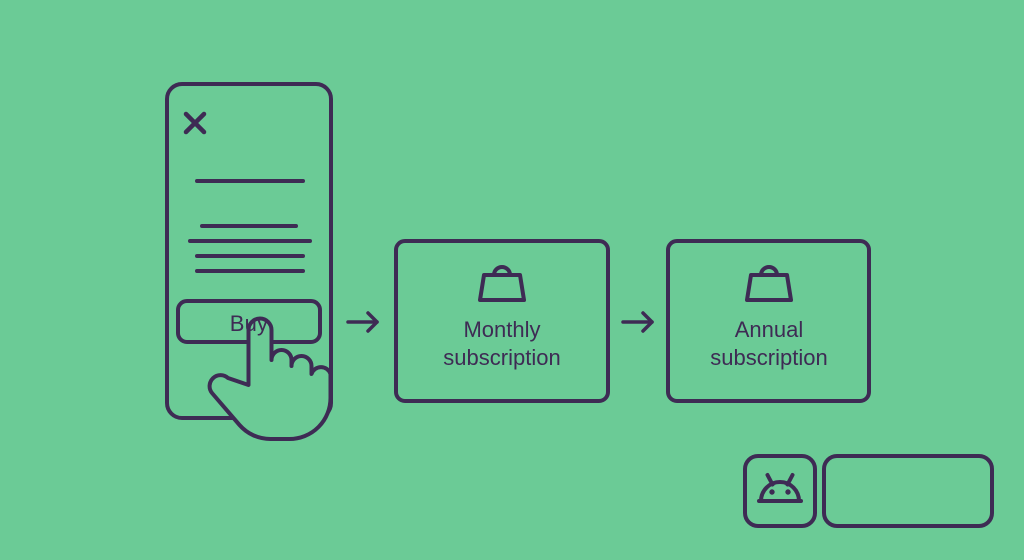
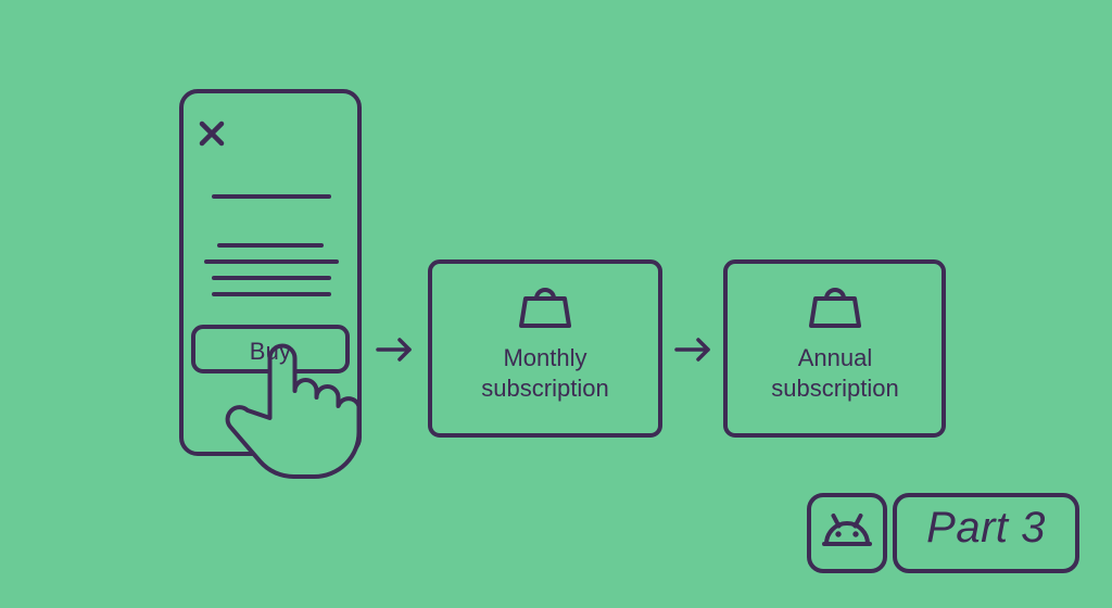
  Buy
  Monthly
  subscription
  Annual
  subscription
+ Part 3
